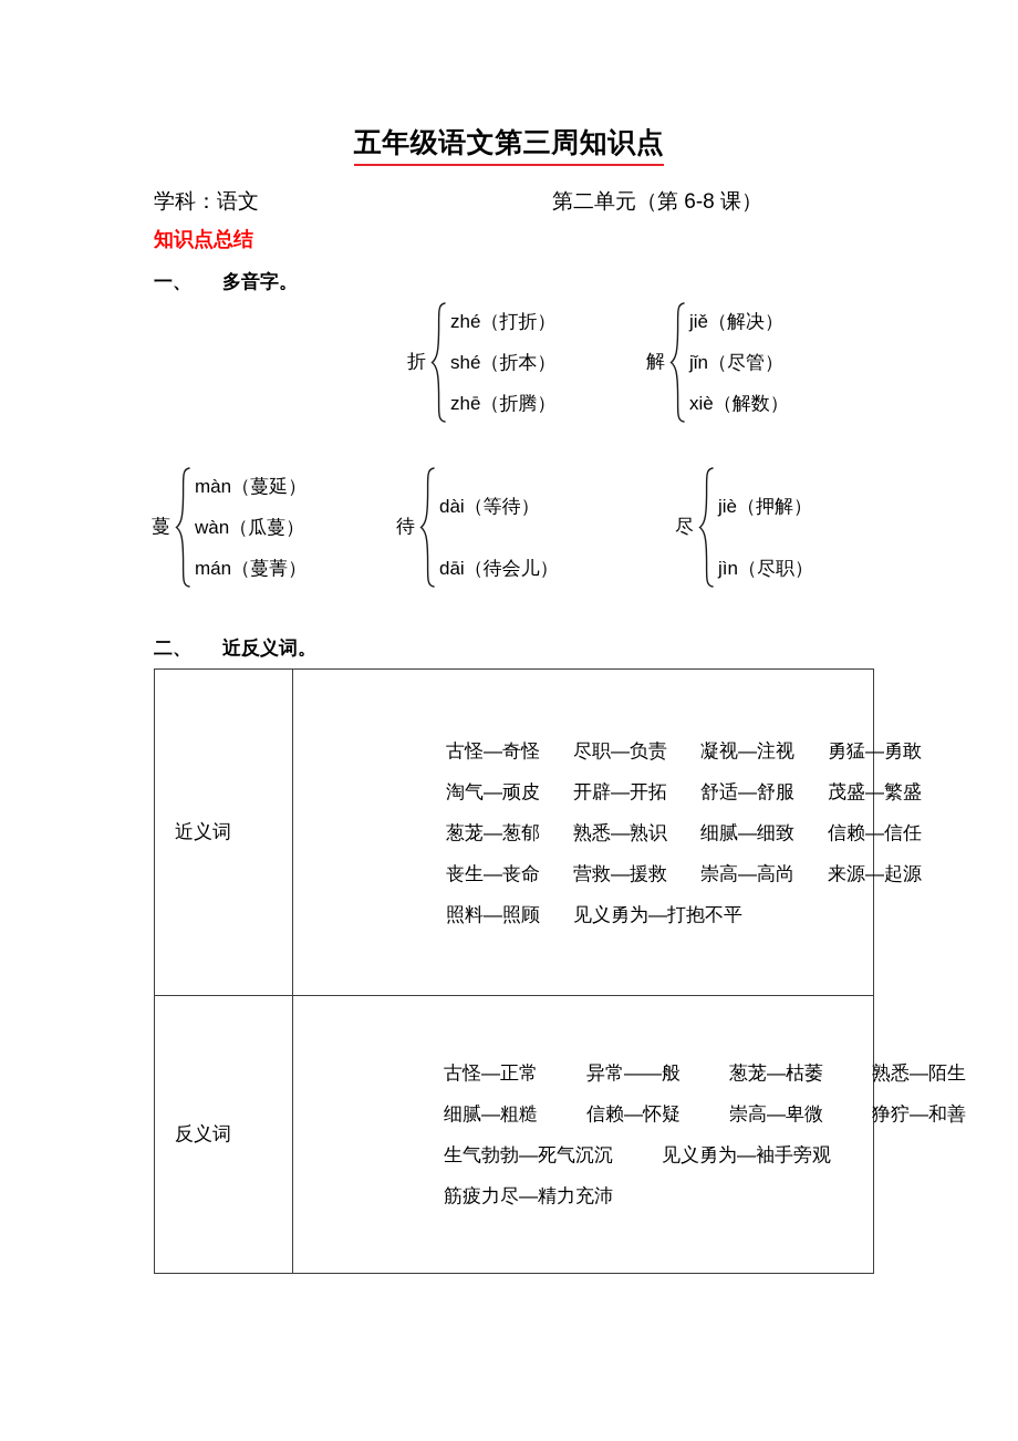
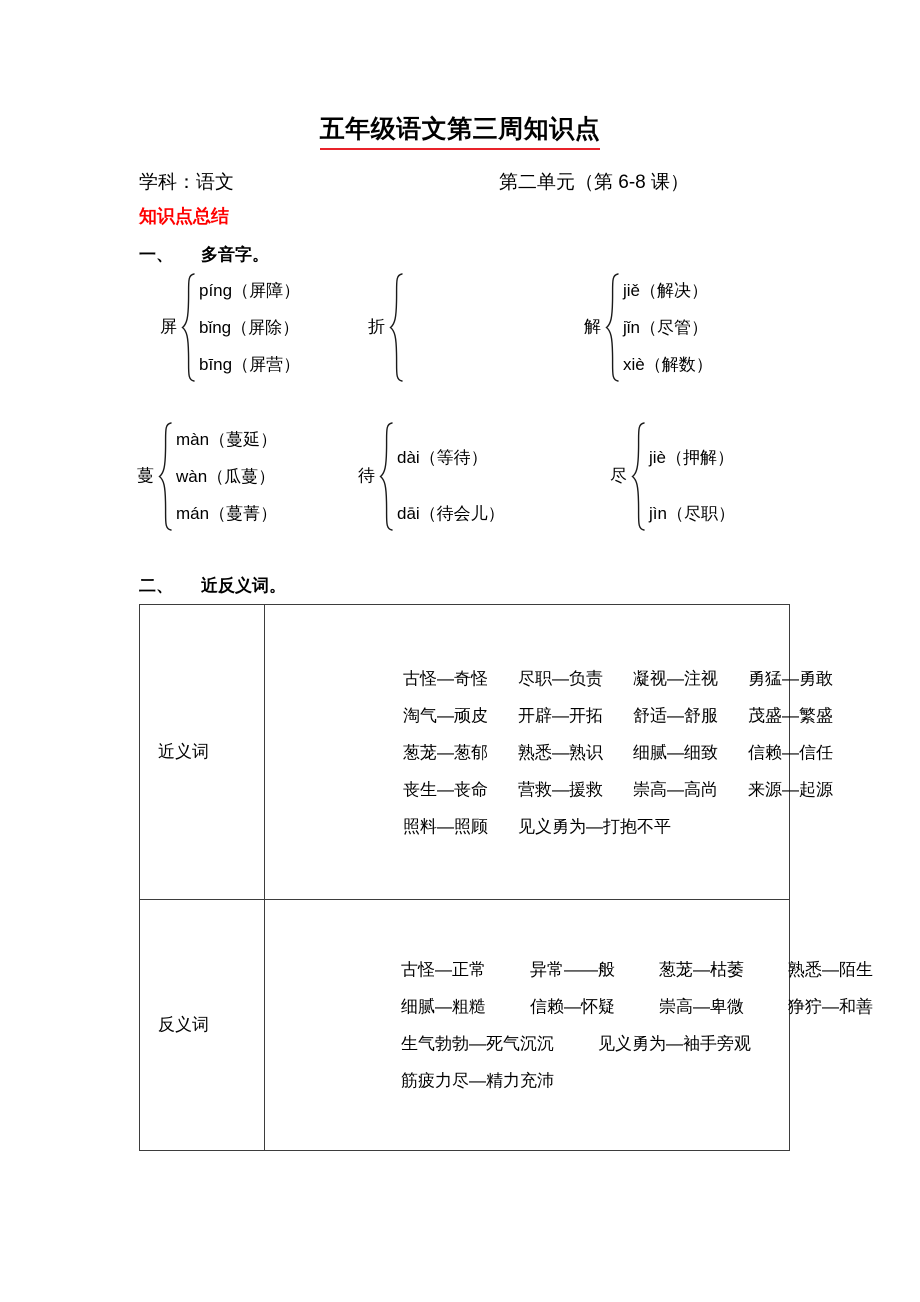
  五年级语文第三周知识点
  学科：语文
  第二单元（第 6-8 课）
  知识点总结
  一、 多音字。
+ 屏
+ píng（屏障）
+ bǐng（屏除）
+ bīng（屏营）
  折
- zhé（打折）
- shé（折本）
- zhē（折腾）
  解
  jiě（解决）
  jǐn（尽管）
  xiè（解数）
  蔓
  màn（蔓延）
  wàn（瓜蔓）
  mán（蔓菁）
  待
  dài（等待）
  dāi（待会儿）
  尽
  jiè（押解）
  jìn（尽职）
  二、 近反义词。
  近义词	古怪—奇怪 尽职—负责 凝视—注视 勇猛—勇敢 淘气—顽皮 开辟—开拓 舒适—舒服 茂盛—繁盛 葱茏—葱郁 熟悉—熟识 细腻—细致 信赖—信任 丧生—丧命 营救—援救 崇高—高尚 来源—起源 照料—照顾 见义勇为—打抱不平
  反义词	古怪—正常 异常——般 葱茏—枯萎 熟悉—陌生 细腻—粗糙 信赖—怀疑 崇高—卑微 狰狞—和善 生气勃勃—死气沉沉 见义勇为—袖手旁观 筋疲力尽—精力充沛
